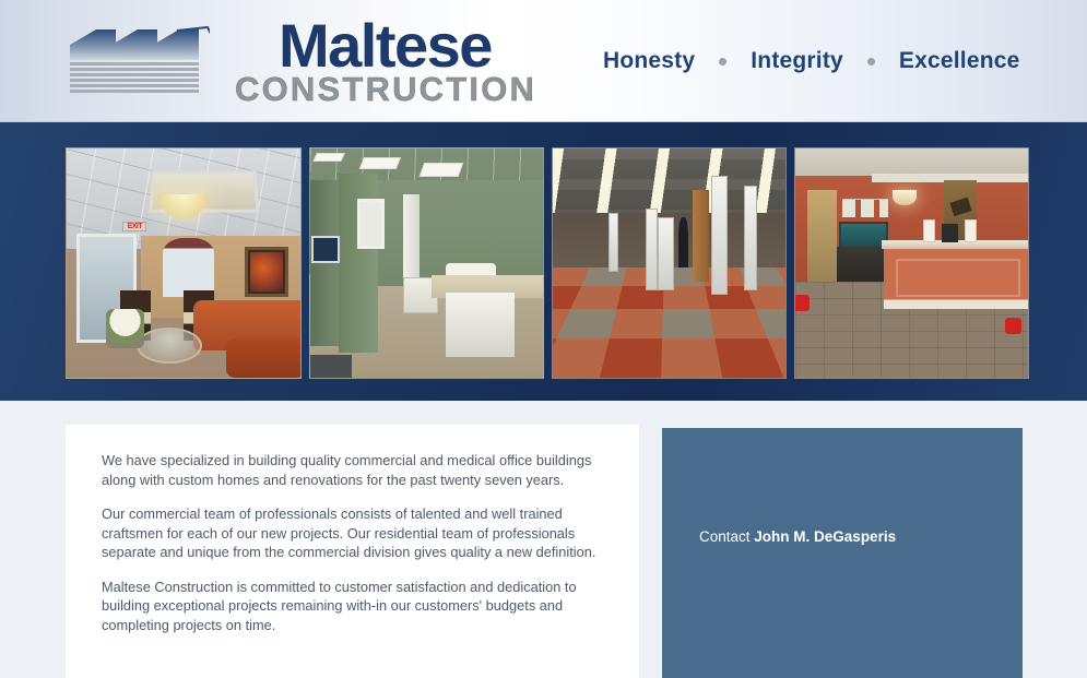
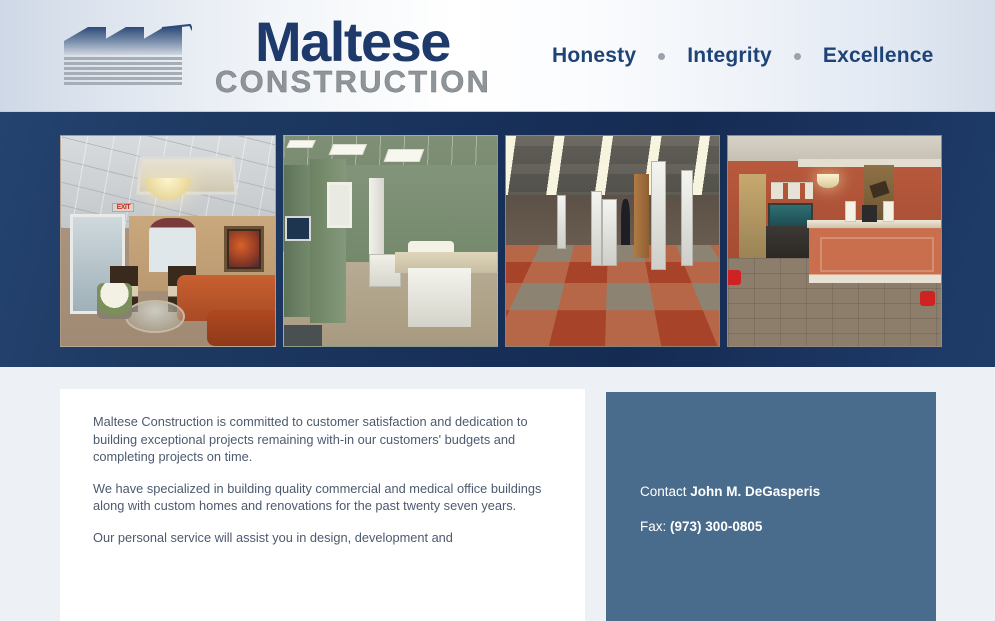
  Maltese
  CONSTRUCTION
  Honesty
  Integrity
  Excellence
- We have specialized in building quality commercial and medical office buildings along with custom homes and renovations for the past twenty seven years.
+ Maltese Construction is committed to customer satisfaction and dedication to building exceptional projects remaining with-in our customers' budgets and completing projects on time.
- Our commercial team of professionals consists of talented and well trained craftsmen for each of our new projects. Our residential team of professionals separate and unique from the commercial division gives quality a new definition.
- Maltese Construction is committed to customer satisfaction and dedication to building exceptional projects remaining with-in our customers' budgets and completing projects on time.
+ We have specialized in building quality commercial and medical office buildings along with custom homes and renovations for the past twenty seven years.
+ Our personal service will assist you in design, development and
  Contact John M. DeGasperis
+ Fax: (973) 300-0805
